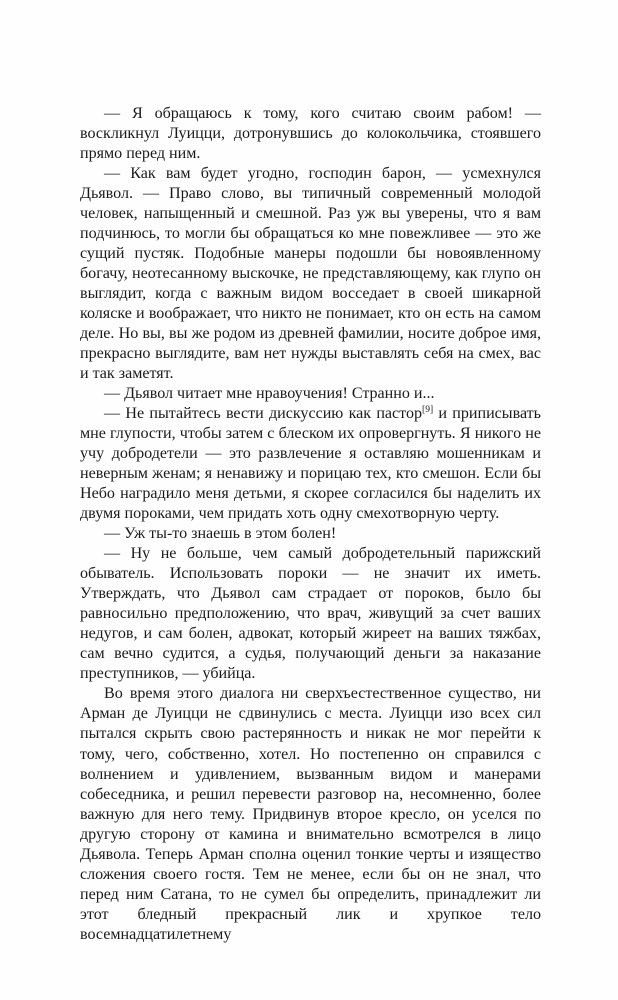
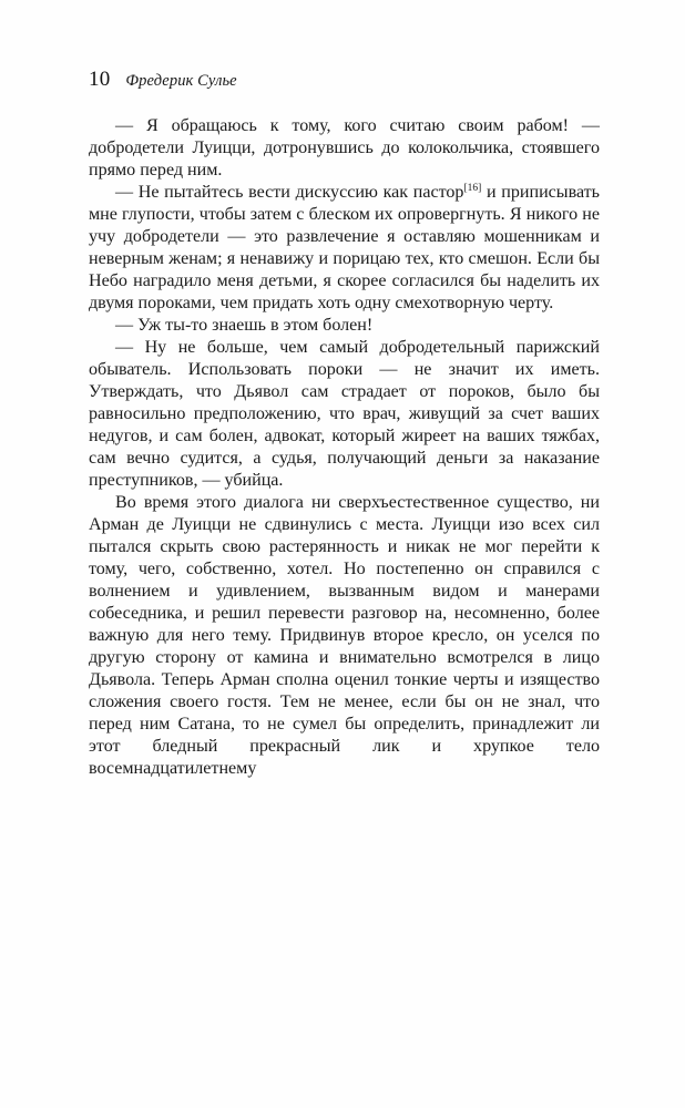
+ 10
+ Фредерик Сулье
- — Я обращаюсь к тому, кого считаю своим рабом! — воскликнул Луицци, дотронувшись до колокольчика, стоявшего прямо перед ним.
+ — Я обращаюсь к тому, кого считаю своим рабом! — добродетели Луицци, дотронувшись до колокольчика, стоявшего прямо перед ним.
- — Как вам будет угодно, господин барон, — усмехнулся Дьявол. — Право слово, вы типичный современный молодой человек, напыщенный и смешной. Раз уж вы уверены, что я вам подчинюсь, то могли бы обращаться ко мне повежливее — это же сущий пустяк. Подобные манеры подошли бы новоявленному богачу, неотесанному выскочке, не представляющему, как глупо он выглядит, когда с важным видом восседает в своей шикарной коляске и воображает, что никто не понимает, кто он есть на самом деле. Но вы, вы же родом из древней фамилии, носите доброе имя, прекрасно выглядите, вам нет нужды выставлять себя на смех, вас и так заметят.
- — Дьявол читает мне нравоучения! Странно и...
- — Не пытайтесь вести дискуссию как пастор[9] и приписывать мне глупости, чтобы затем с блеском их опровергнуть. Я никого не учу добродетели — это развлечение я оставляю мошенникам и неверным женам; я ненавижу и порицаю тех, кто смешон. Если бы Небо наградило меня детьми, я скорее согласился бы наделить их двумя пороками, чем придать хоть одну смехотворную черту.
+ — Не пытайтесь вести дискуссию как пастор[16] и приписывать мне глупости, чтобы затем с блеском их опровергнуть. Я никого не учу добродетели — это развлечение я оставляю мошенникам и неверным женам; я ненавижу и порицаю тех, кто смешон. Если бы Небо наградило меня детьми, я скорее согласился бы наделить их двумя пороками, чем придать хоть одну смехотворную черту.
  — Уж ты-то знаешь в этом болен!
  — Ну не больше, чем самый добродетельный парижский обыватель. Использовать пороки — не значит их иметь. Утверждать, что Дьявол сам страдает от пороков, было бы равносильно предположению, что врач, живущий за счет ваших недугов, и сам болен, адвокат, который жиреет на ваших тяжбах, сам вечно судится, а судья, получающий деньги за наказание преступников, — убийца.
  Во время этого диалога ни сверхъестественное существо, ни Арман де Луицци не сдвинулись с места. Луицци изо всех сил пытался скрыть свою растерянность и никак не мог перейти к тому, чего, собственно, хотел. Но постепенно он справился с волнением и удивлением, вызванным видом и манерами собеседника, и решил перевести разговор на, несомненно, более важную для него тему. Придвинув второе кресло, он уселся по другую сторону от камина и внимательно всмотрелся в лицо Дьявола. Теперь Арман сполна оценил тонкие черты и изящество сложения своего гостя. Тем не менее, если бы он не знал, что перед ним Сатана, то не сумел бы определить, принадлежит ли этот бледный прекрасный лик и хрупкое тело восемнадцатилетнему
